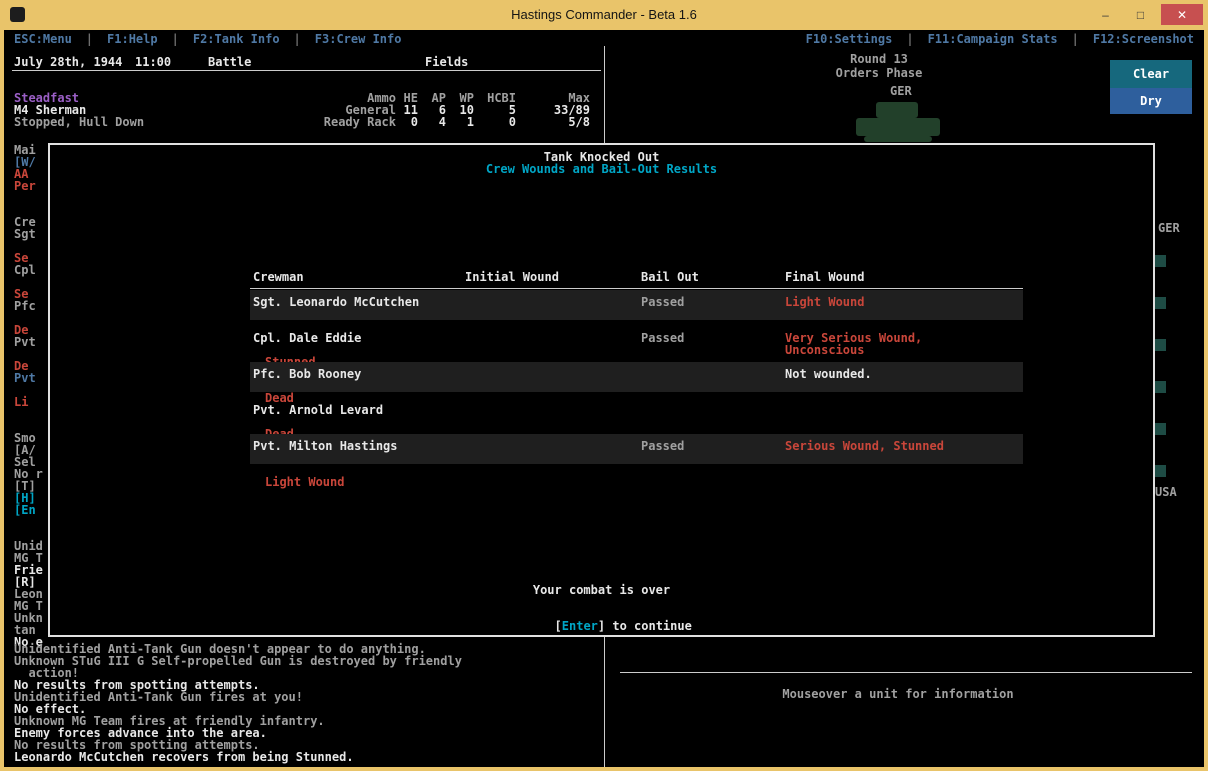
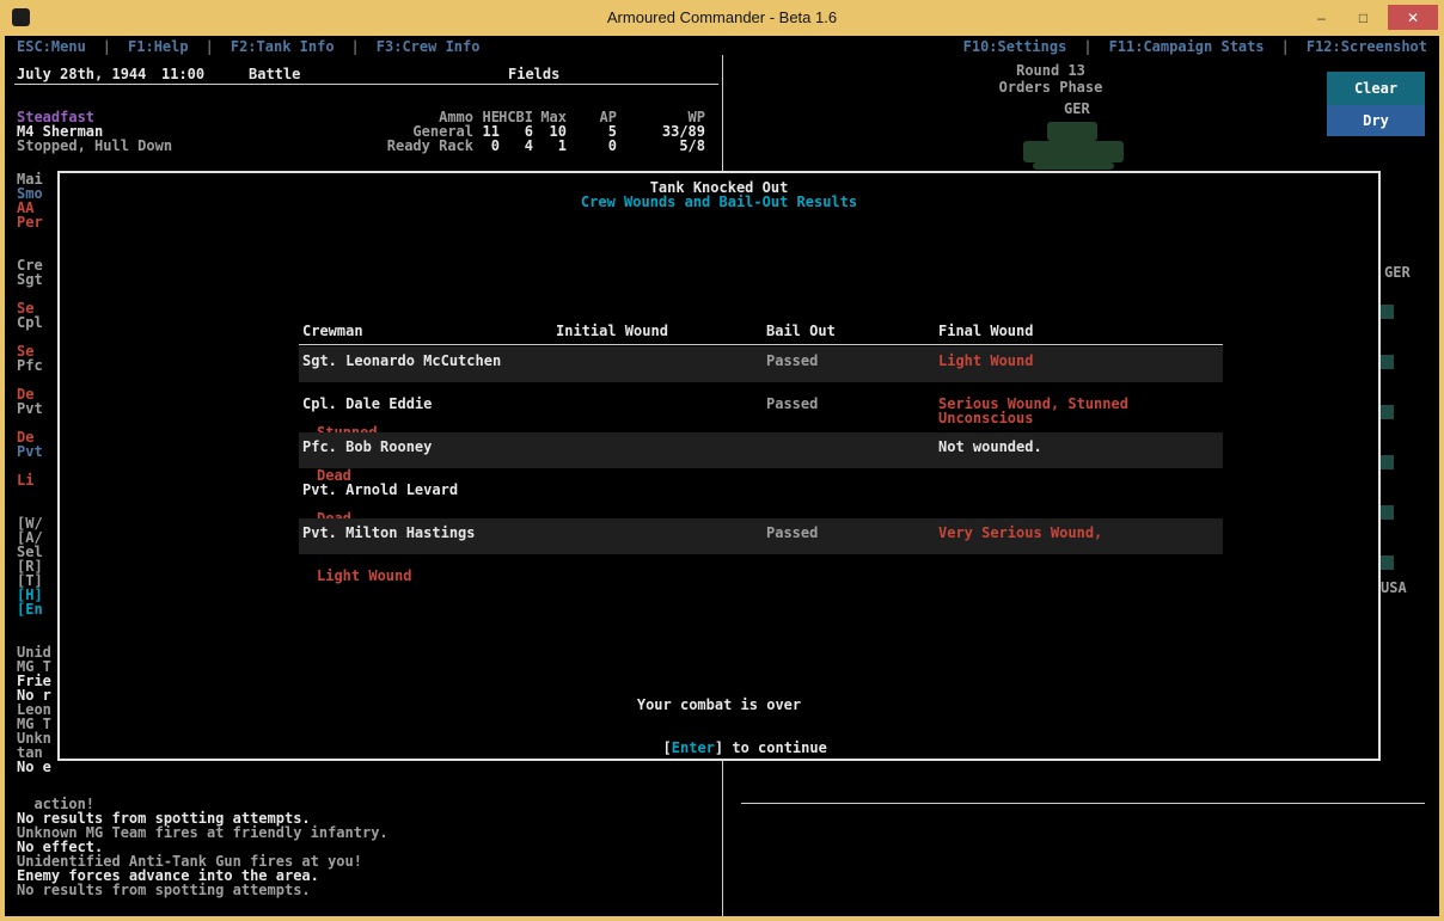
- Hastings Commander - Beta 1.6
+ Armoured Commander - Beta 1.6
  –
  □
  ✕
  ESC:Menu
  |
  F1:Help
  |
  F2:Tank Info
  |
  F3:Crew Info
  F10:Settings
  |
  F11:Campaign Stats
  |
  F12:Screenshot
  July 28th, 1944
  11:00
  Battle
  Fields
  Steadfast
  M4 Sherman
  Stopped, Hull Down
  Ammo
  HE
- AP
+ HCBI
- WP
+ Max
- HCBI
+ AP
- Max
+ WP
  General
  11
  6
  10
  5
  33/89
  Ready Rack
  0
  4
  1
  0
  5/8
  Round 13
  Orders Phase
  Clear
  Dry
  GER
  GER
  USA
  Mai
- [W/
+ Smo
  AA
  Per
  Cre
  Sgt
  Se
  Cpl
  Se
  Pfc
  De
  Pvt
  De
  Pvt
  Li
- Smo
+ [W/
  [A/
  Sel
- No r
+ [R]
  [T]
  [H]
  [En
  Unid
  MG T
  Frie
- [R]
+ No r
  Leon
  MG T
  Unkn
  tan
  No e
  Tank Knocked Out
  Crew Wounds and Bail-Out Results
  Crewman
  Initial Wound
  Bail Out
  Final Wound
  Sgt. Leonardo McCutchen
  Passed
  Light Wound
  Cpl. Dale Eddie
  Passed
- Very Serious Wound,
+ Serious Wound, Stunned
  Unconscious
  Pfc. Bob Rooney
  Not wounded.
  Dead
  Pvt. Arnold Levard
  Pvt. Milton Hastings
  Passed
- Serious Wound, Stunned
+ Very Serious Wound,
  Light Wound
  Your combat is over
  [Enter] to continue
- Unidentified Anti-Tank Gun doesn't appear to do anything.
- Unknown STuG III G Self-propelled Gun is destroyed by friendly
  action!
  No results from spotting attempts.
- Unidentified Anti-Tank Gun fires at you!
+ Unknown MG Team fires at friendly infantry.
  No effect.
- Unknown MG Team fires at friendly infantry.
+ Unidentified Anti-Tank Gun fires at you!
  Enemy forces advance into the area.
  No results from spotting attempts.
- Leonardo McCutchen recovers from being Stunned.
- Mouseover a unit for information
